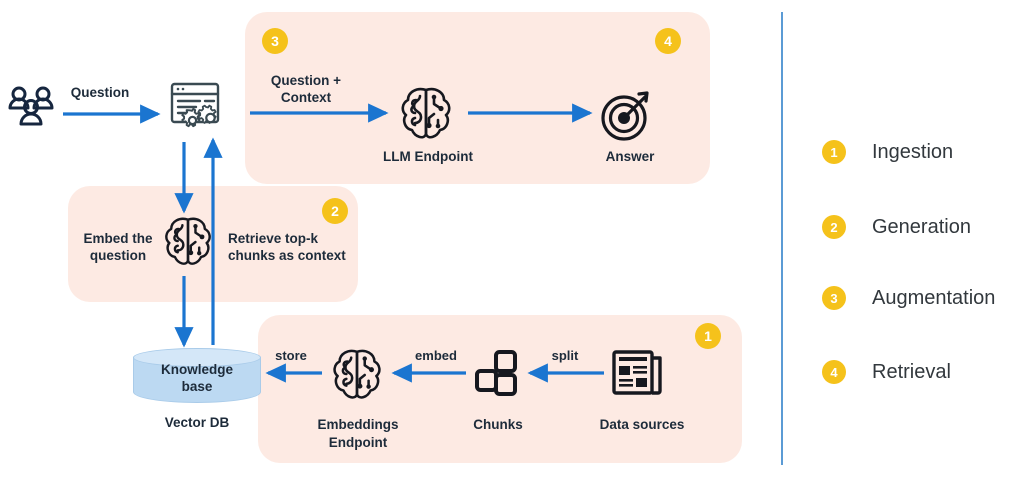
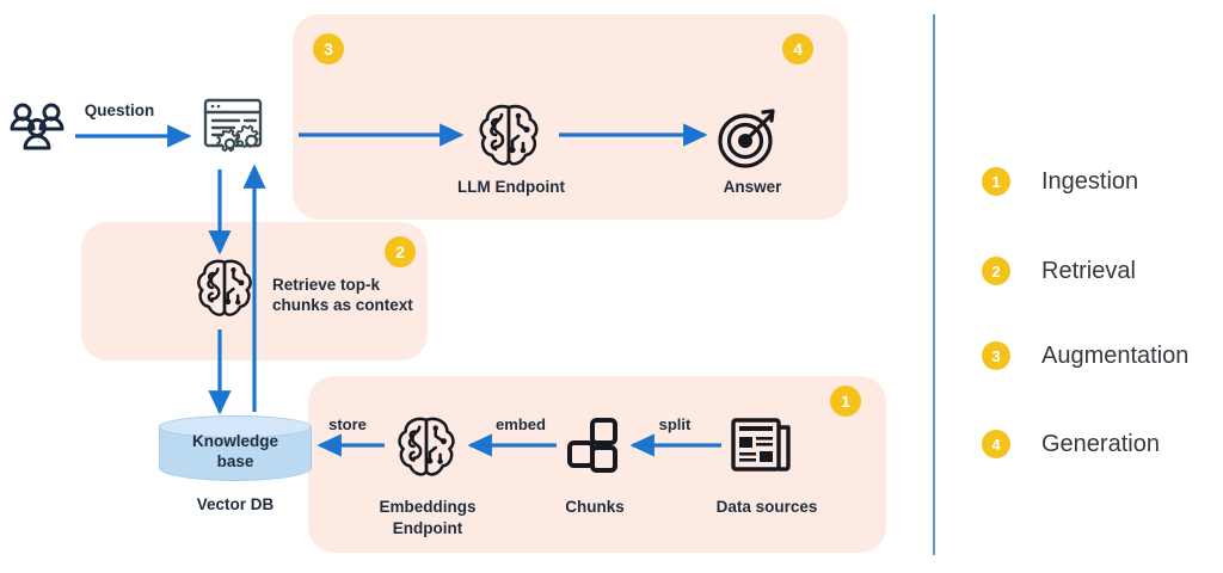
  3
  4
  2
  1
  Knowledge
  base
  Question
- Question +
- Context
- Embed the
- question
  Retrieve top-k
  chunks as context
  store
  embed
  split
  LLM Endpoint
  Answer
  Vector DB
  Embeddings
  Endpoint
  Chunks
  Data sources
  1
  Ingestion
  2
- Generation
+ Retrieval
  3
  Augmentation
  4
- Retrieval
+ Generation
